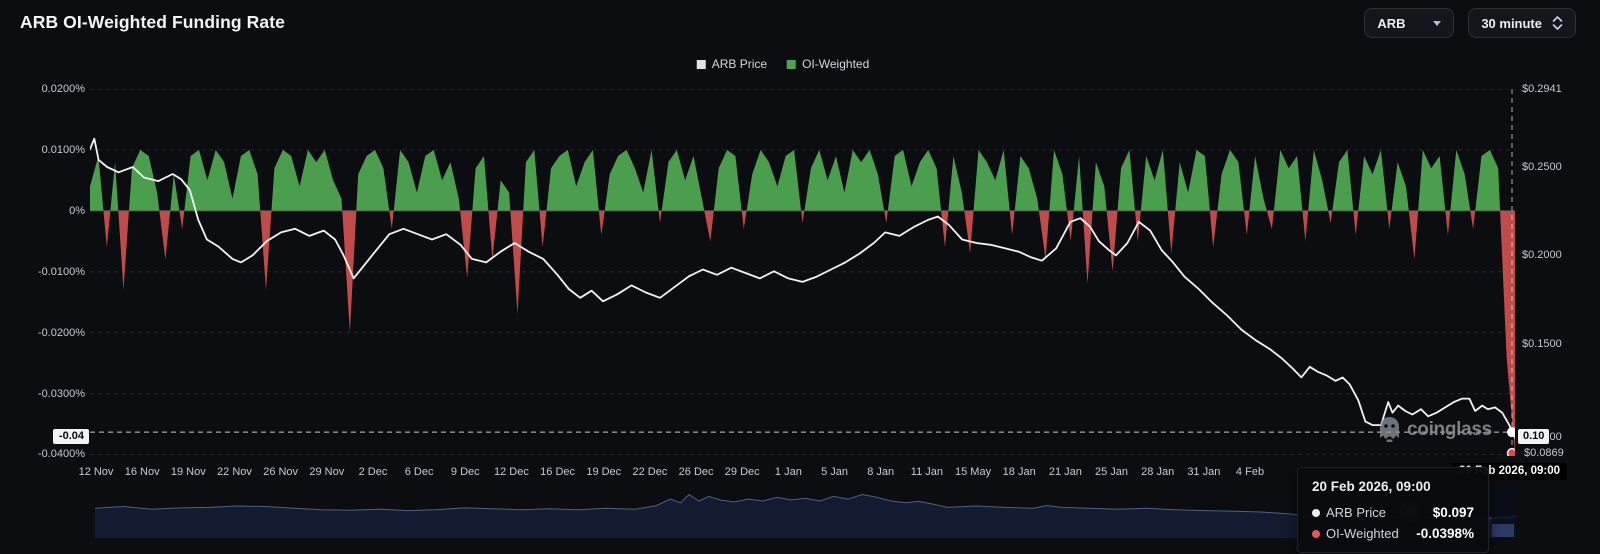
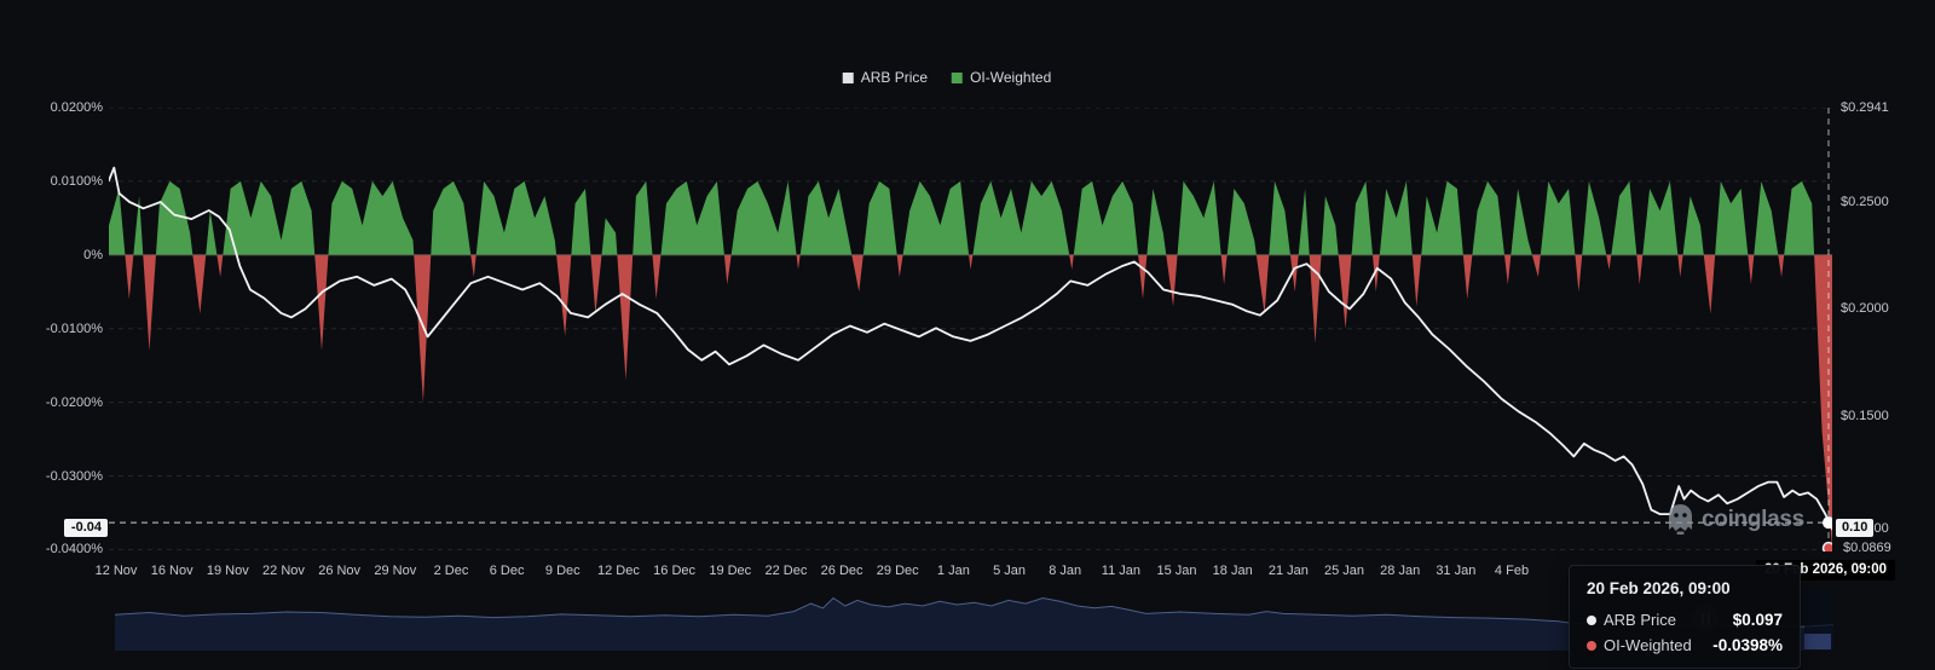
- ARB OI-Weighted Funding Rate
- ARB
- 30 minute
  ARB Price
  OI-Weighted
  0.0200%
  0.0100%
  0%
  -0.0100%
  -0.0200%
  -0.0300%
  -0.0400%
  $0.2941
  $0.2500
  $0.2000
  $0.1500
  12 Nov
  16 Nov
  19 Nov
  22 Nov
  26 Nov
  29 Nov
  2 Dec
  6 Dec
  9 Dec
  12 Dec
  16 Dec
  19 Dec
  22 Dec
  26 Dec
  29 Dec
  1 Jan
  5 Jan
  8 Jan
  11 Jan
- 15 May
+ 15 Jan
  18 Jan
  21 Jan
  25 Jan
  28 Jan
  31 Jan
  4 Feb
  coinglass
  -0.04
  0.10
  $0.0869
  b 2026, 09:00
  20 Feb 2026, 09:00
  ARB Price
  $0.097
  OI-Weighted
  -0.0398%
